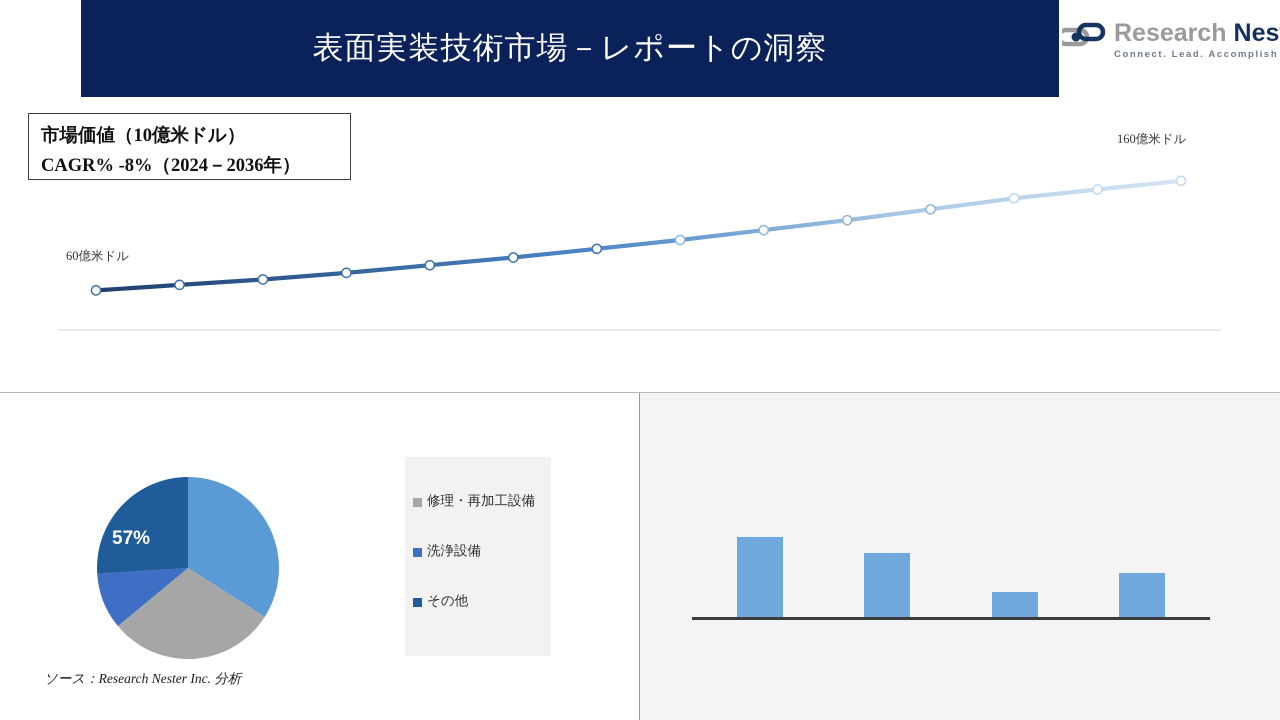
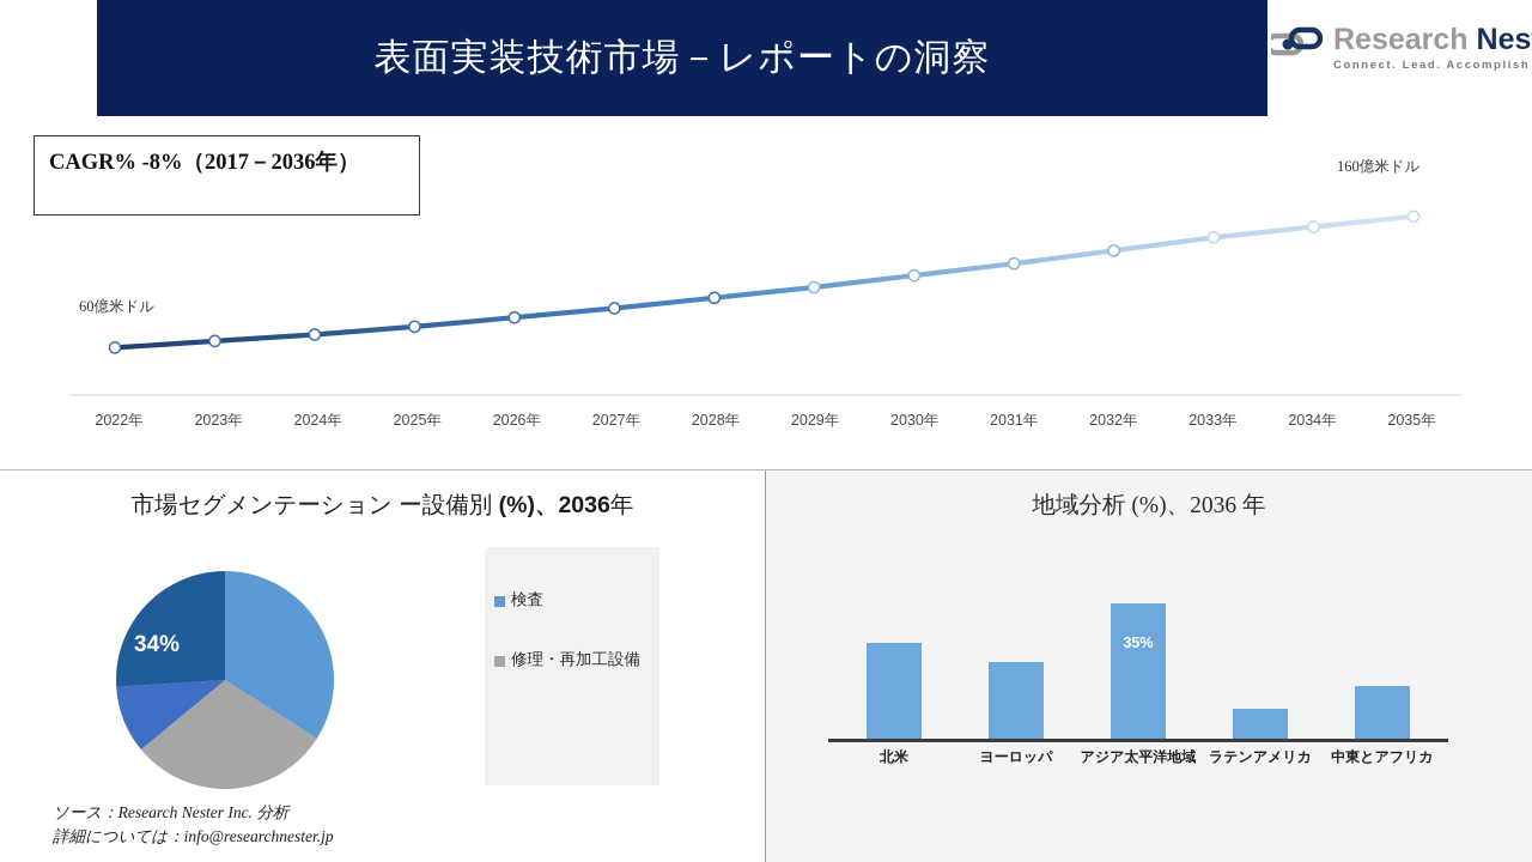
  表面実装技術市場－レポートの洞察
  Research Nes
  Connect. Lead. Accomplish
- 市場価値（10億米ドル）
- CAGR% -8%（2024－2036年）
+ CAGR% -8%（2017－2036年）
  60億米ドル
  160億米ドル
+ 2022年
+ 2023年
+ 2024年
+ 2025年
+ 2026年
+ 2027年
+ 2028年
+ 2029年
+ 2030年
+ 2031年
+ 2032年
+ 2033年
+ 2034年
+ 2035年
+ 市場セグメンテーション ー設備別 (%)、2036年
- 57%
+ 34%
+ 検査
  修理・再加工設備
- 洗浄設備
- その他
  ソース：Research Nester Inc. 分析
+ 詳細については：info@researchnester.jp
+ 地域分析 (%)、2036 年
+ 35%
+ 北米
+ ヨーロッパ
+ アジア太平洋地域
+ ラテンアメリカ
+ 中東とアフリカ
